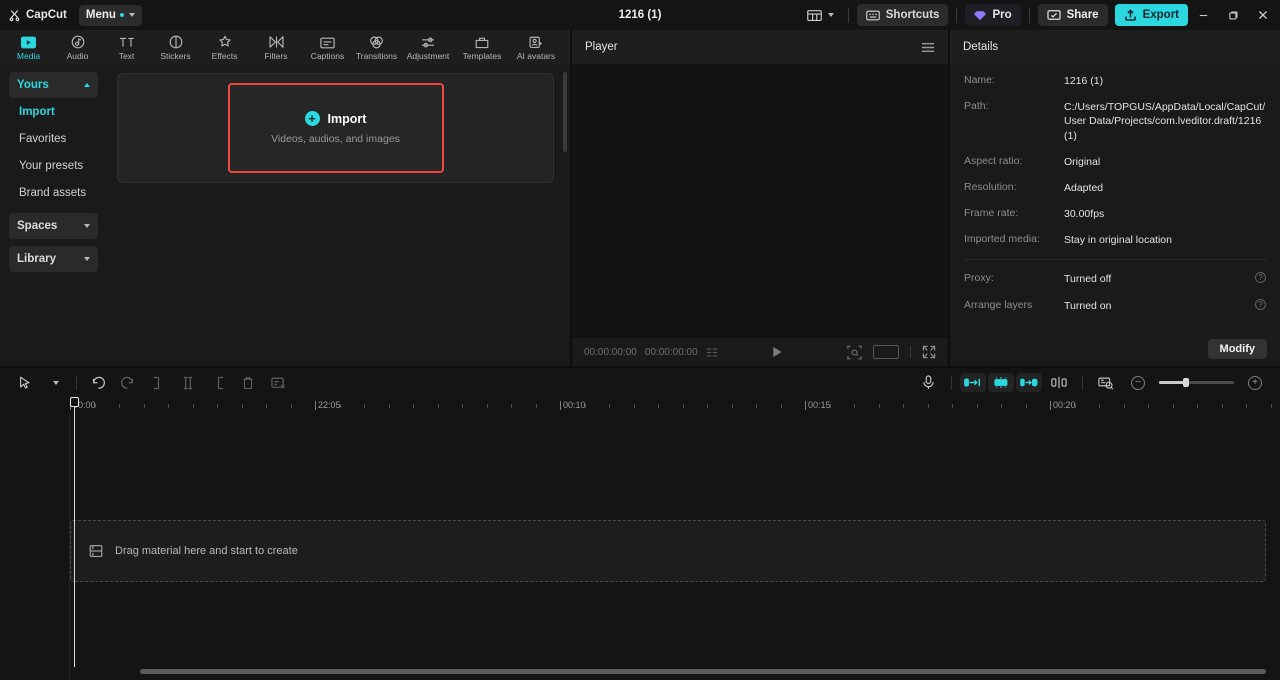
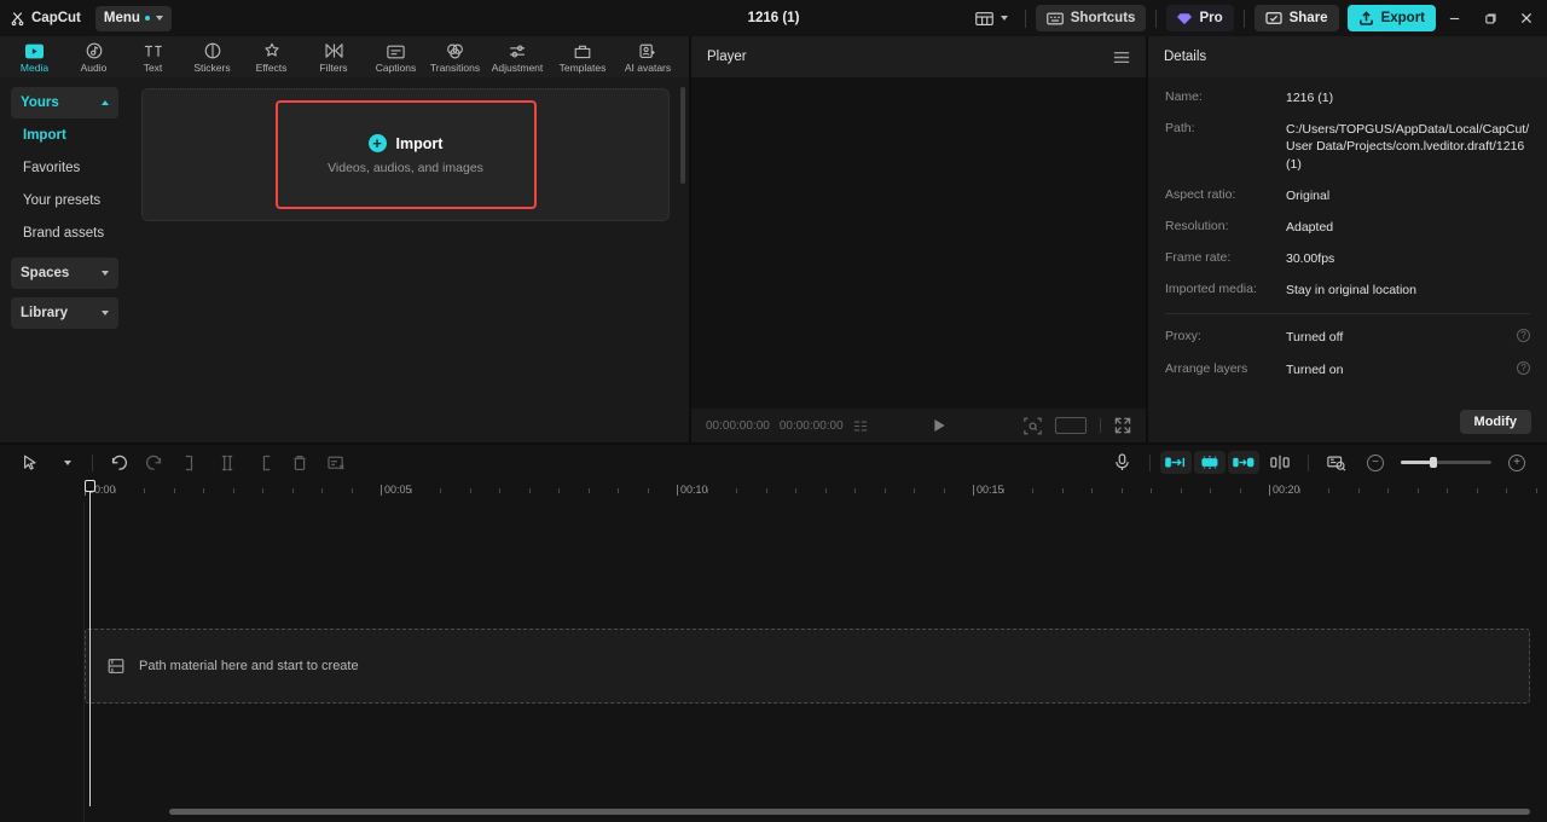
  CapCut
  Menu
  1216 (1)
  Shortcuts
  Pro
  Share
  Export
  Media
  Audio
  Text
  Stickers
  Effects
  Filters
  Captions
  Transitions
  Adjustment
  Templates
  AI avatars
  Yours
  Import
  Favorites
  Your presets
  Brand assets
  Spaces
  Library
  +
  Import
  Videos, audios, and images
  Player
  00:00:00:00
  00:00:00:00
  Details
  Name:
  1216 (1)
  Path:
  C:/Users/TOPGUS/AppData/Local/CapCut/User Data/Projects/com.lveditor.draft/1216 (1)
  Aspect ratio:
  Original
  Resolution:
  Adapted
  Frame rate:
  30.00fps
  Imported media:
  Stay in original location
  Proxy:
  Turned off
  ?
  Arrange layers
  Turned on
  ?
  Modify
  −
  +
  0:00
- 22:05
+ 00:05
  00:10
  00:15
  00:20
- Drag material here and start to create
+ Path material here and start to create
